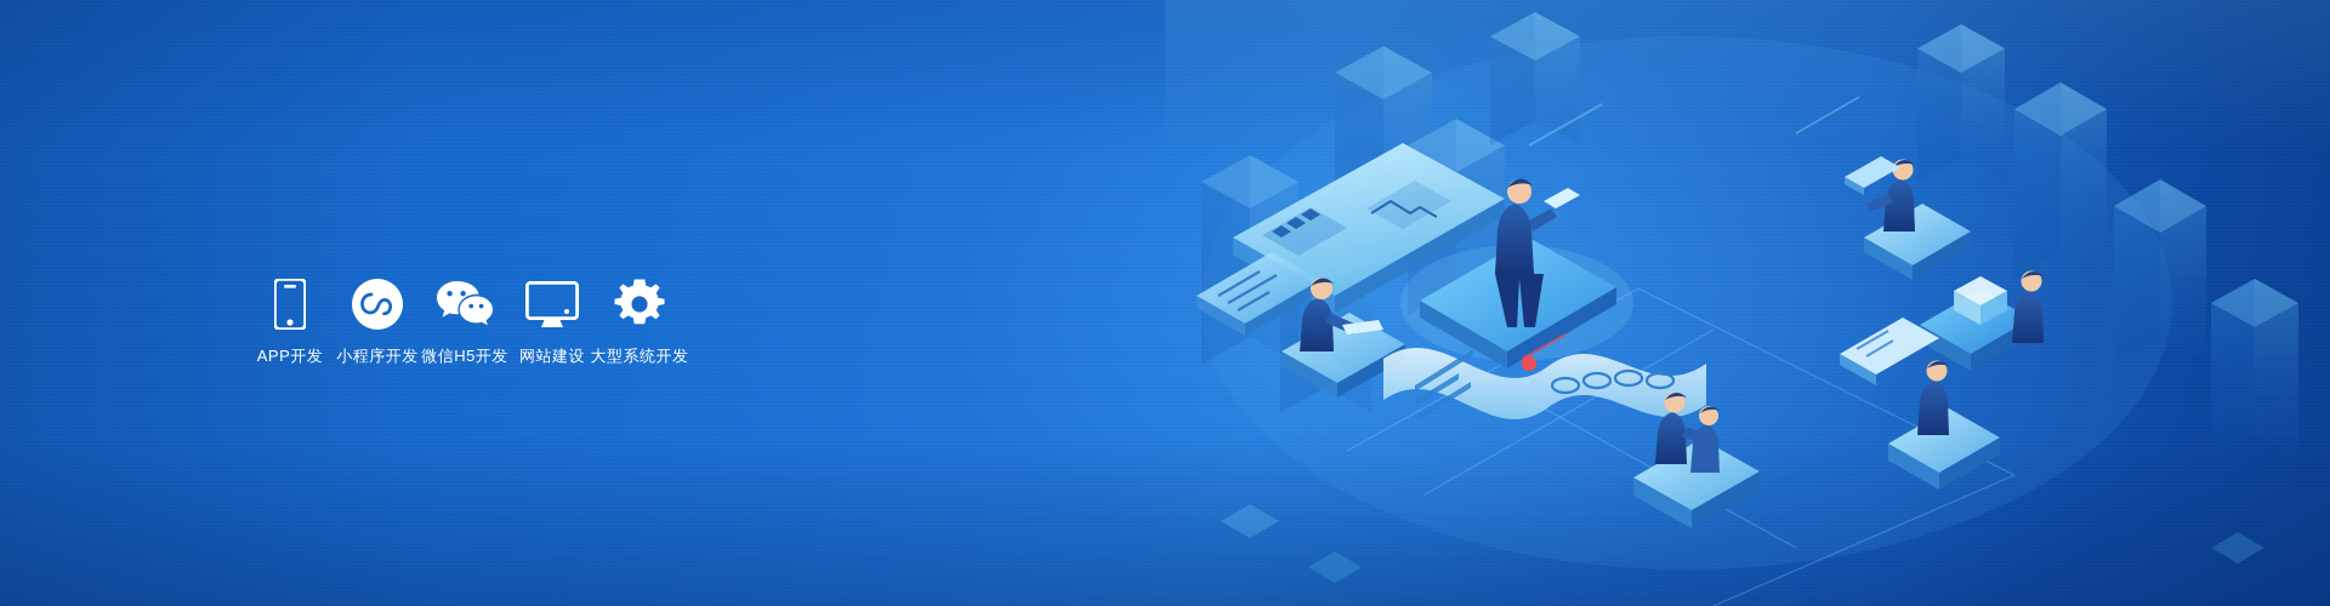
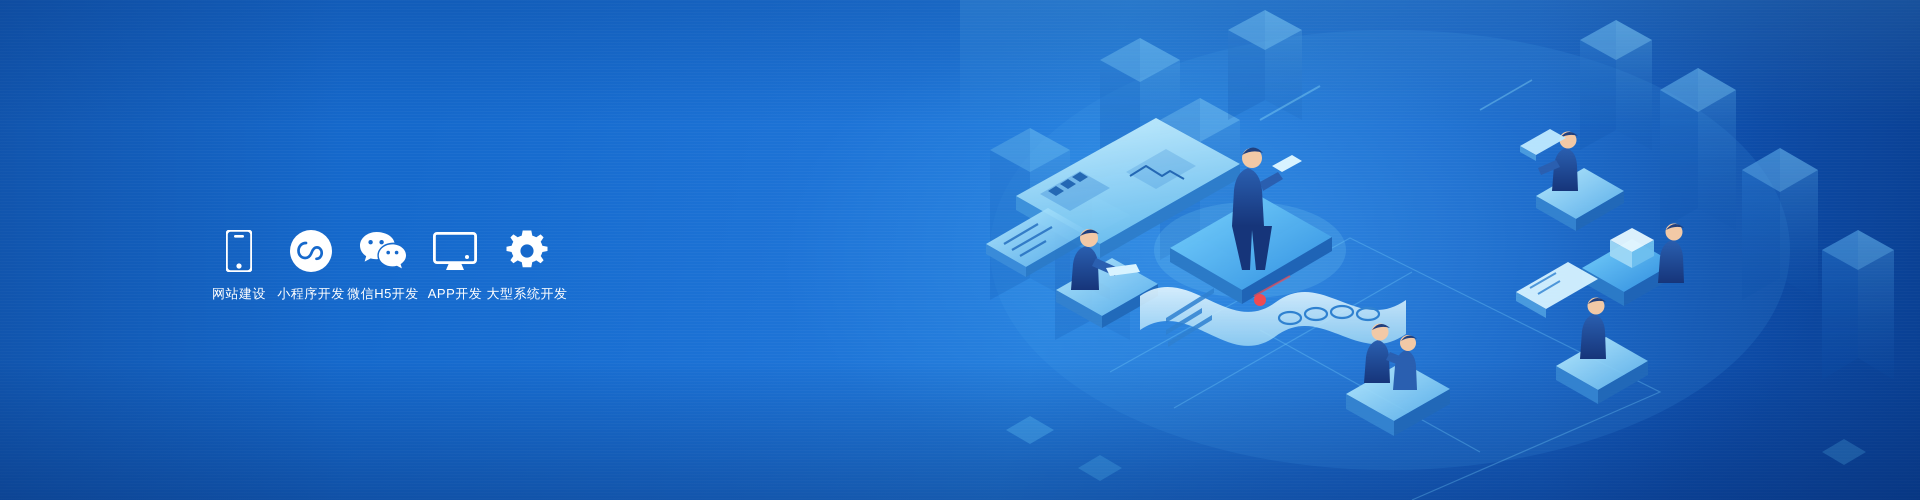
- APP开发
+ 网站建设
  小程序开发
  微信H5开发
- 网站建设
+ APP开发
  大型系统开发
